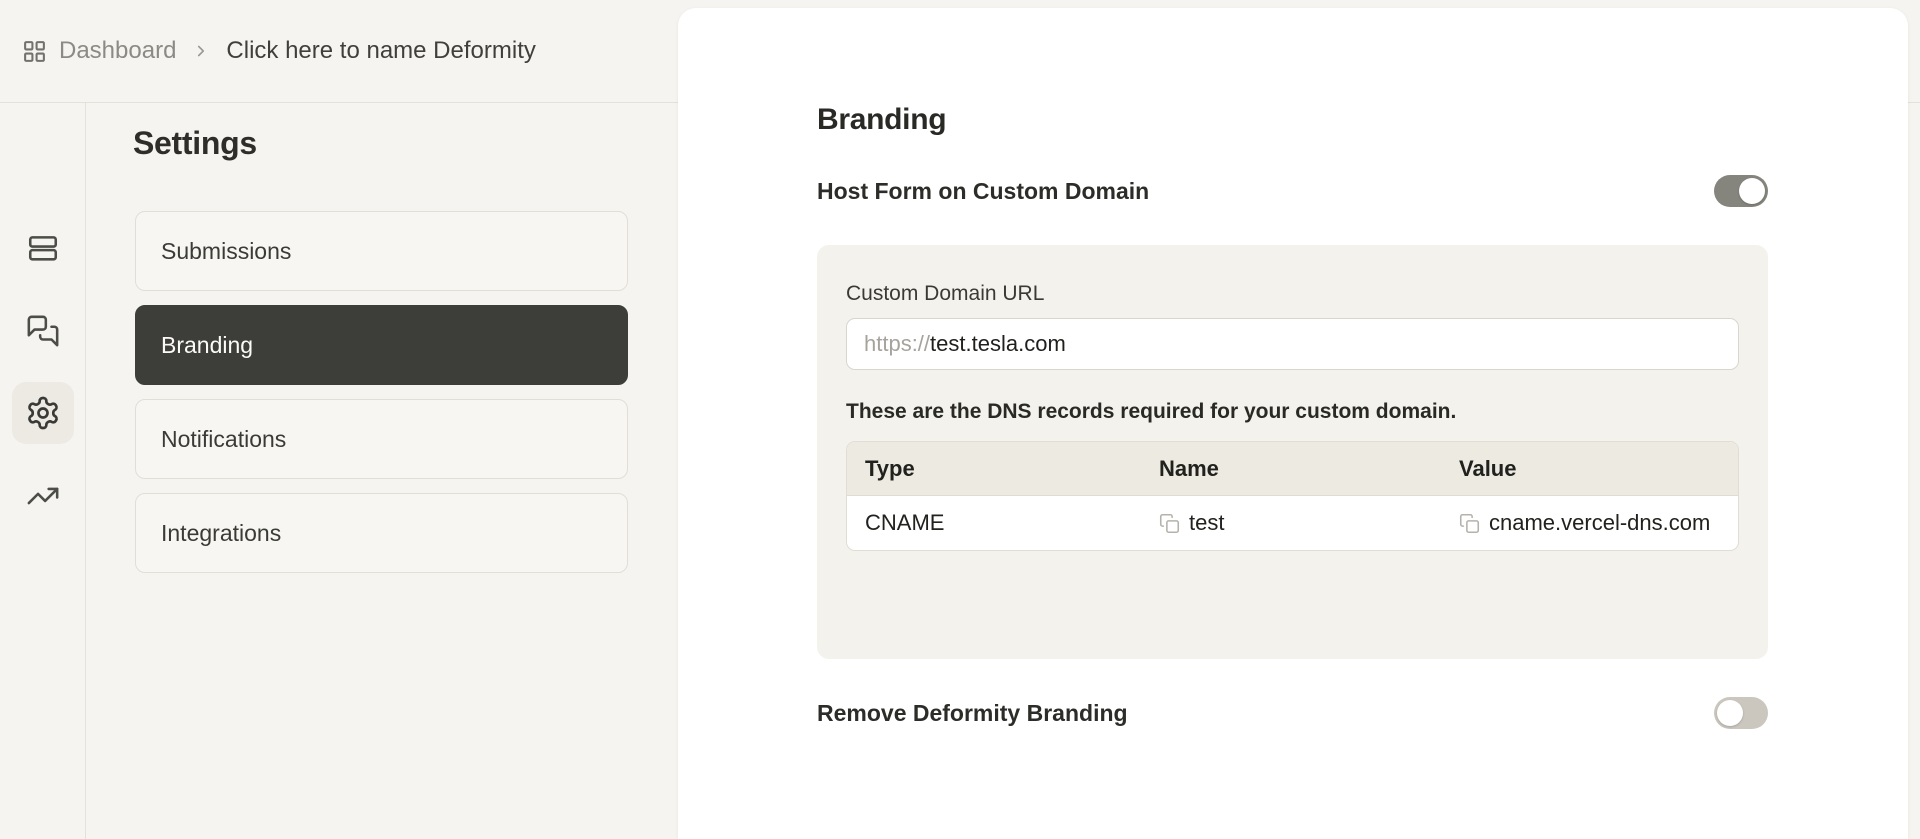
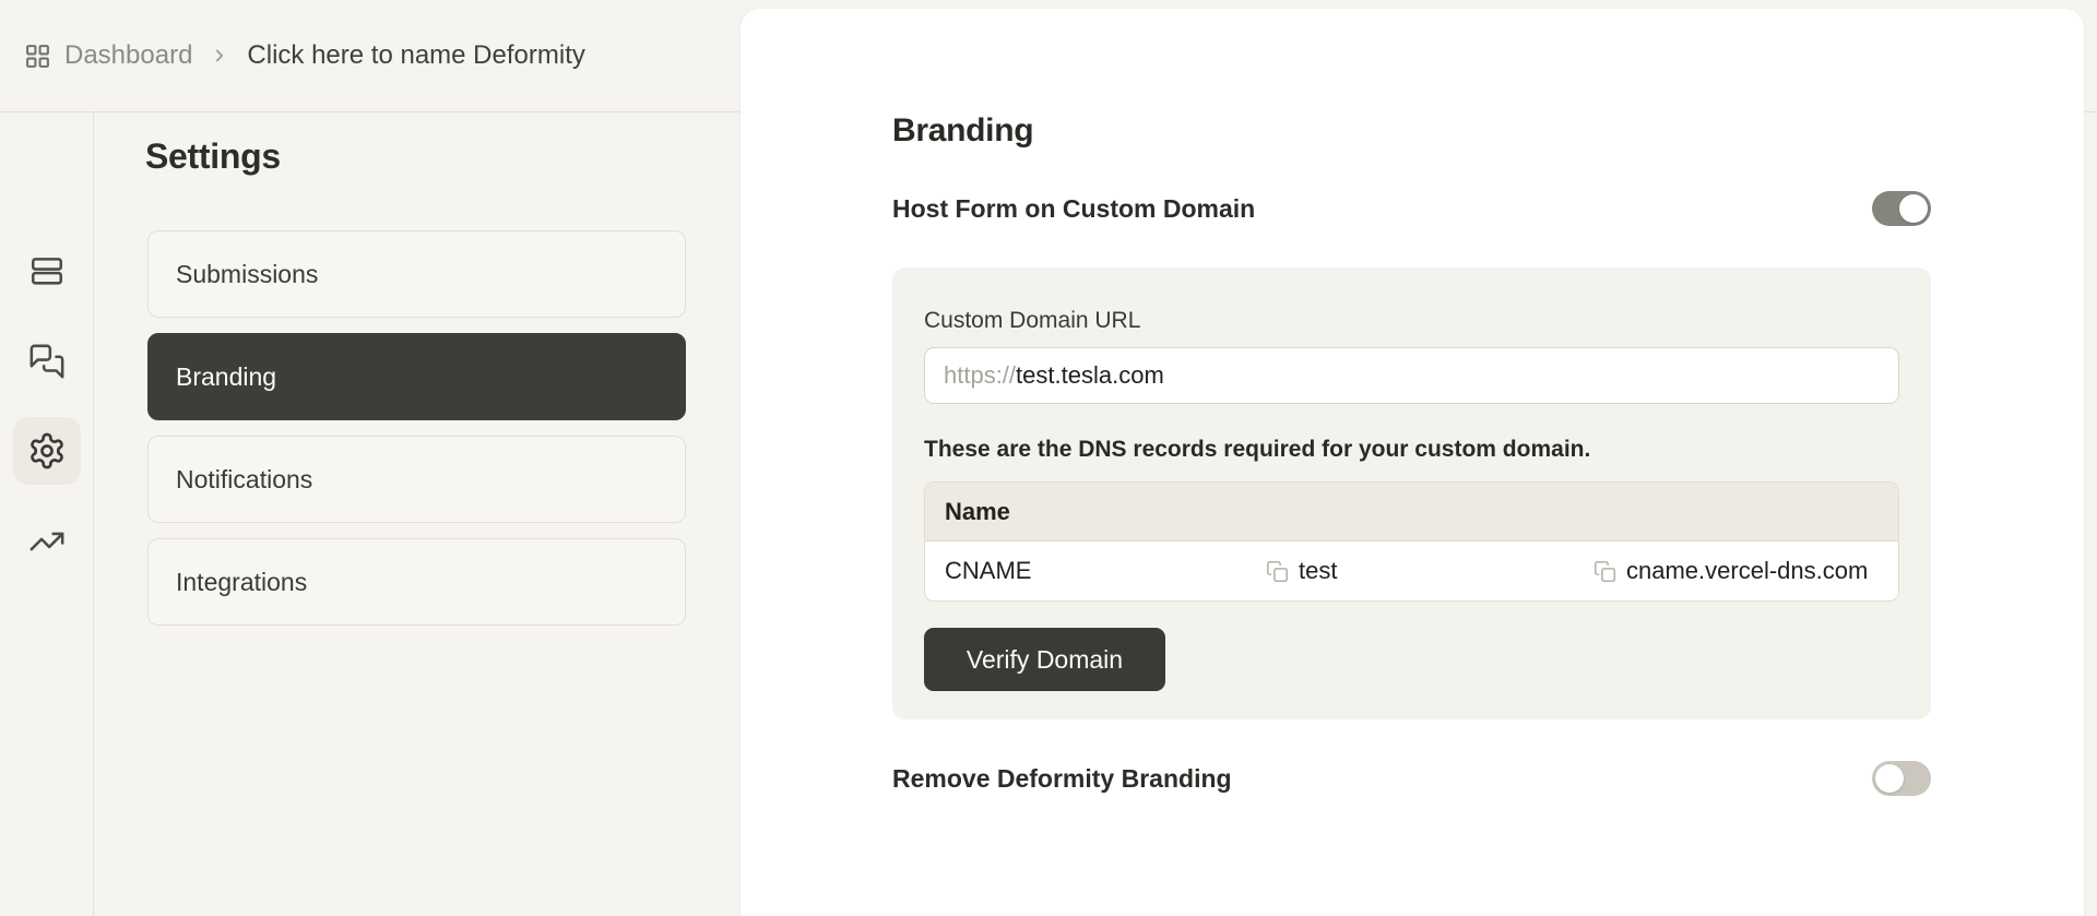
  Dashboard
  Click here to name Deformity
  Settings
  Submissions
  Branding
  Notifications
  Integrations
  Branding
  Host Form on Custom Domain
  Custom Domain URL
  https://
  test.tesla.com
  These are the DNS records required for your custom domain.
- Type
  Name
- Value
  CNAME
  test
  cname.vercel-dns.com
+ Verify Domain
  Remove Deformity Branding
